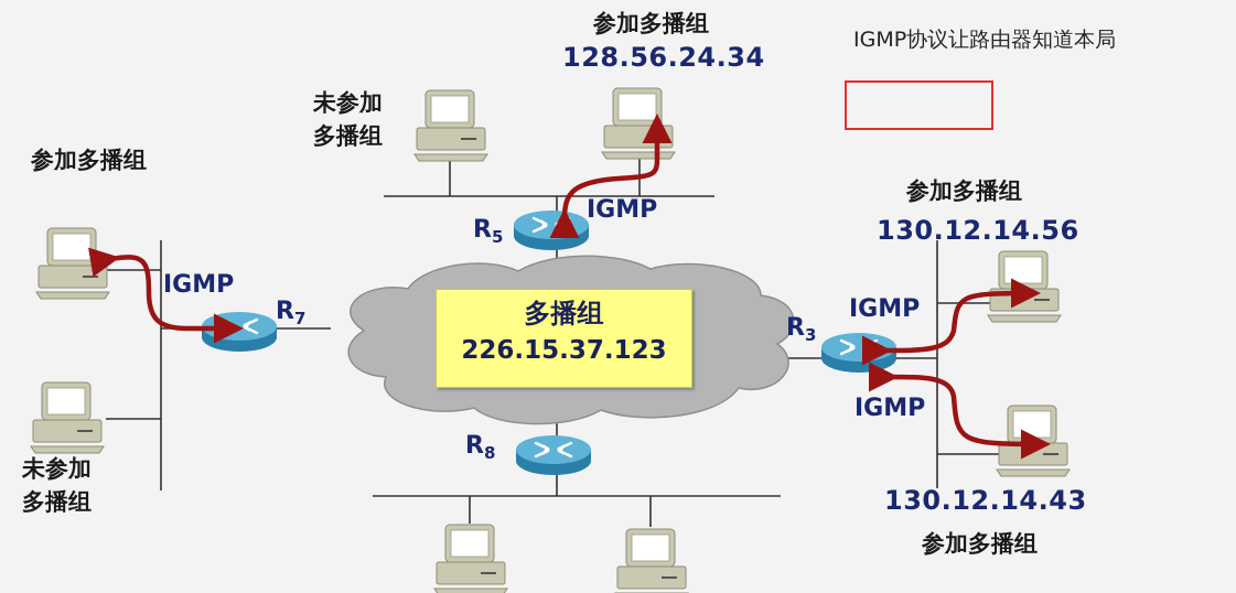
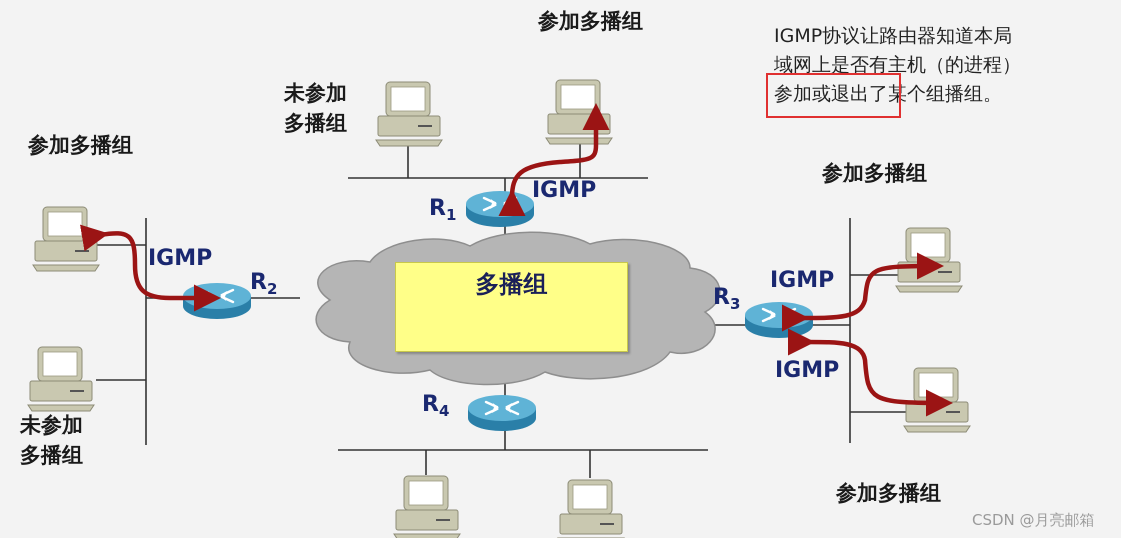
  多播组
- 226.15.37.123
  IGMP协议让路由器知道本局
+ 域网上是否有主机（的进程）
+ 参加或退出了某个组播组。
  参加多播组
- 128.56.24.34
  未参加
  多播组
  IGMP
- R5
+ R1
  参加多播组
  IGMP
- R7
+ R2
  未参加
  多播组
  参加多播组
- 130.12.14.56
  IGMP
  R3
  IGMP
- 130.12.14.43
  参加多播组
- R8
+ R4
+ CSDN @月亮邮箱
